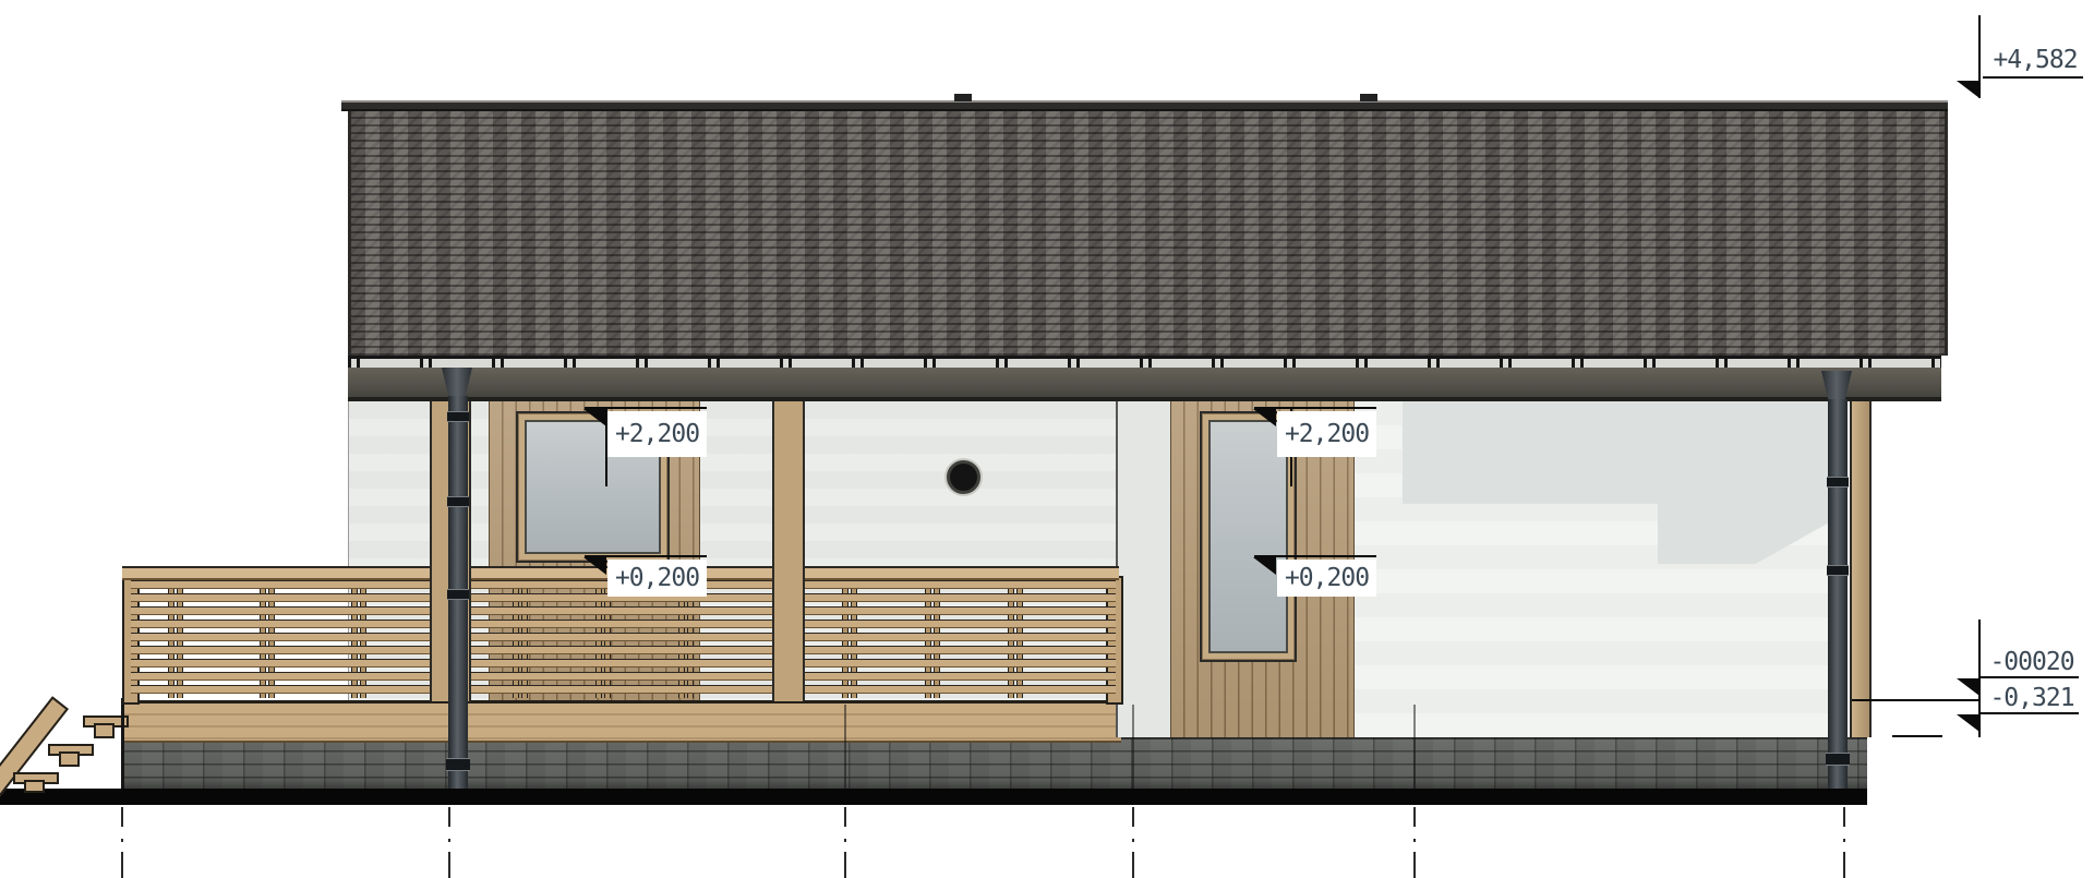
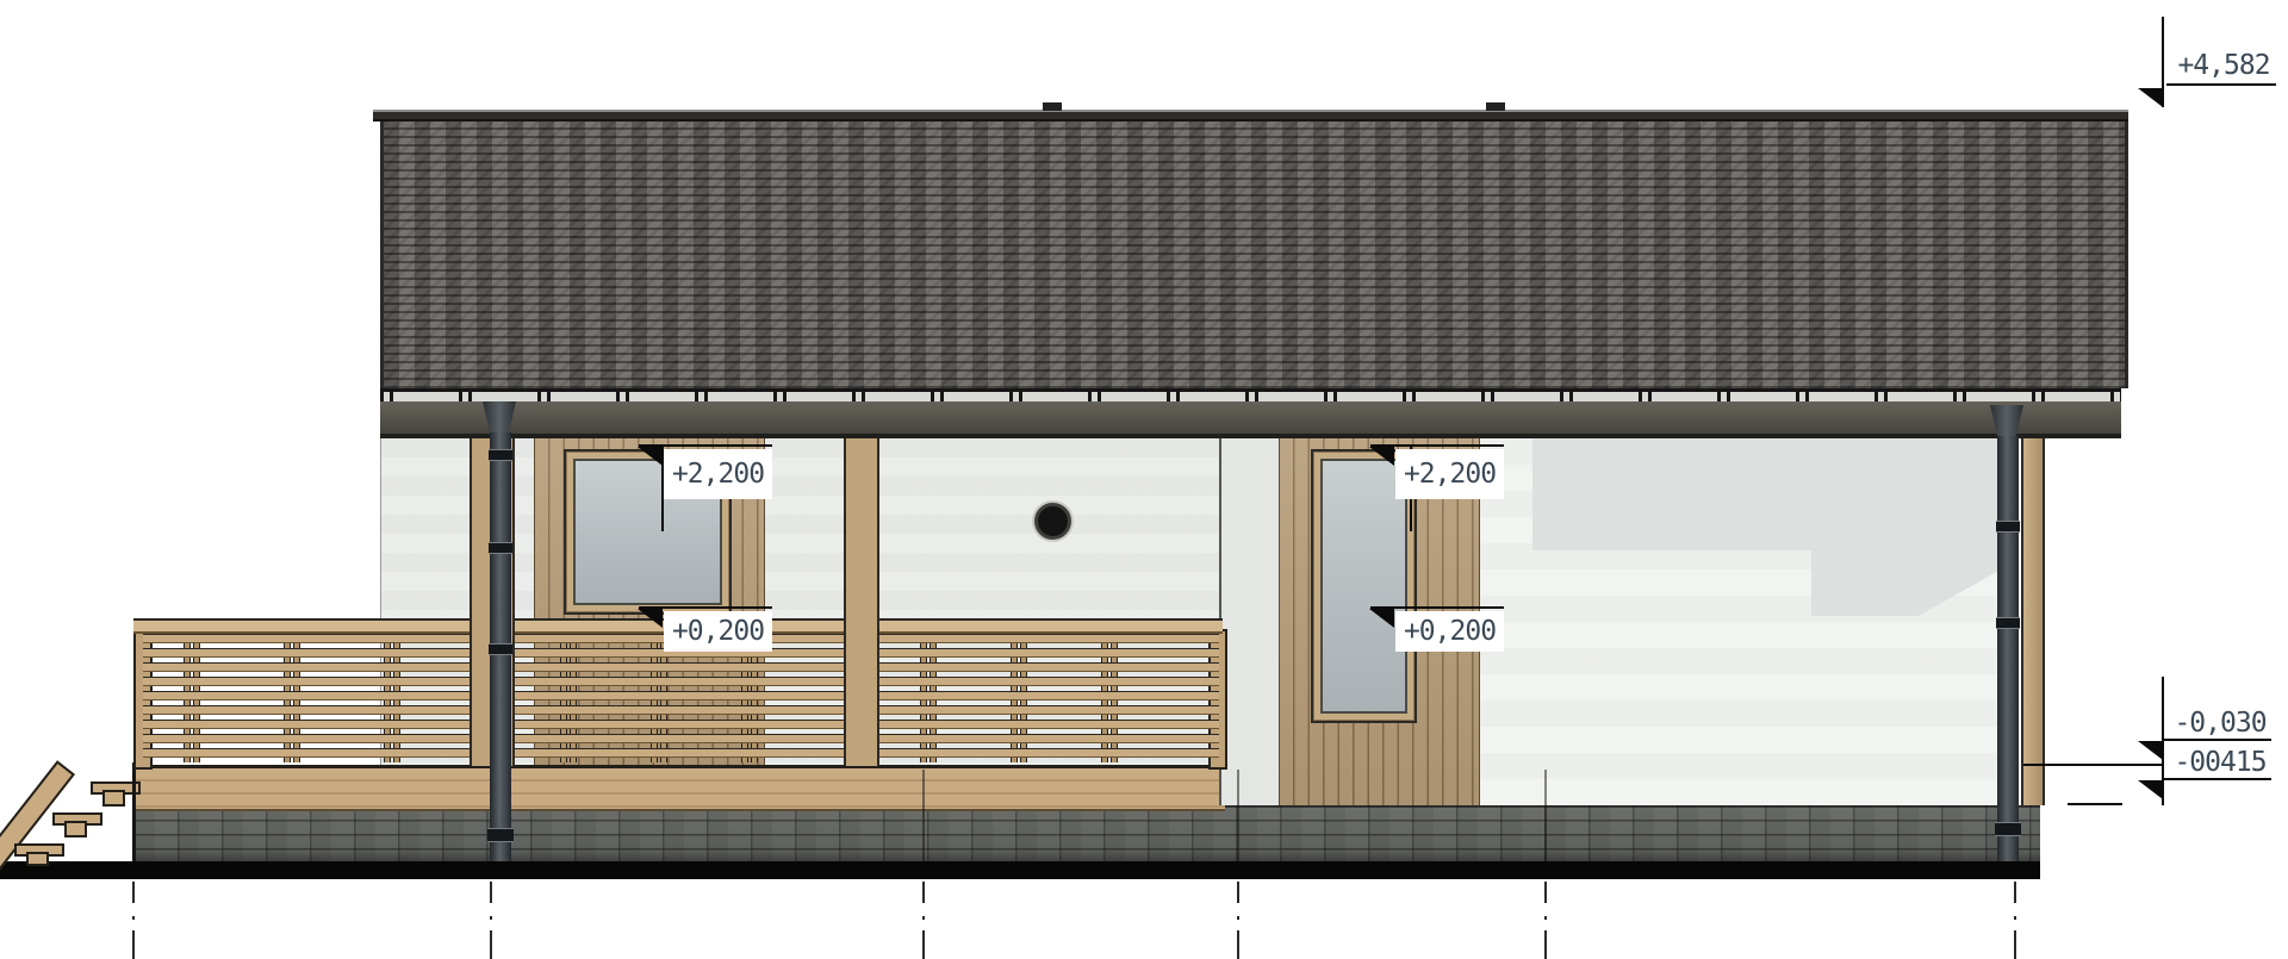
  +4,582
  +2,200
  +0,200
  +2,200
  +0,200
- -00020
+ -0,030
- -0,321
+ -00415
